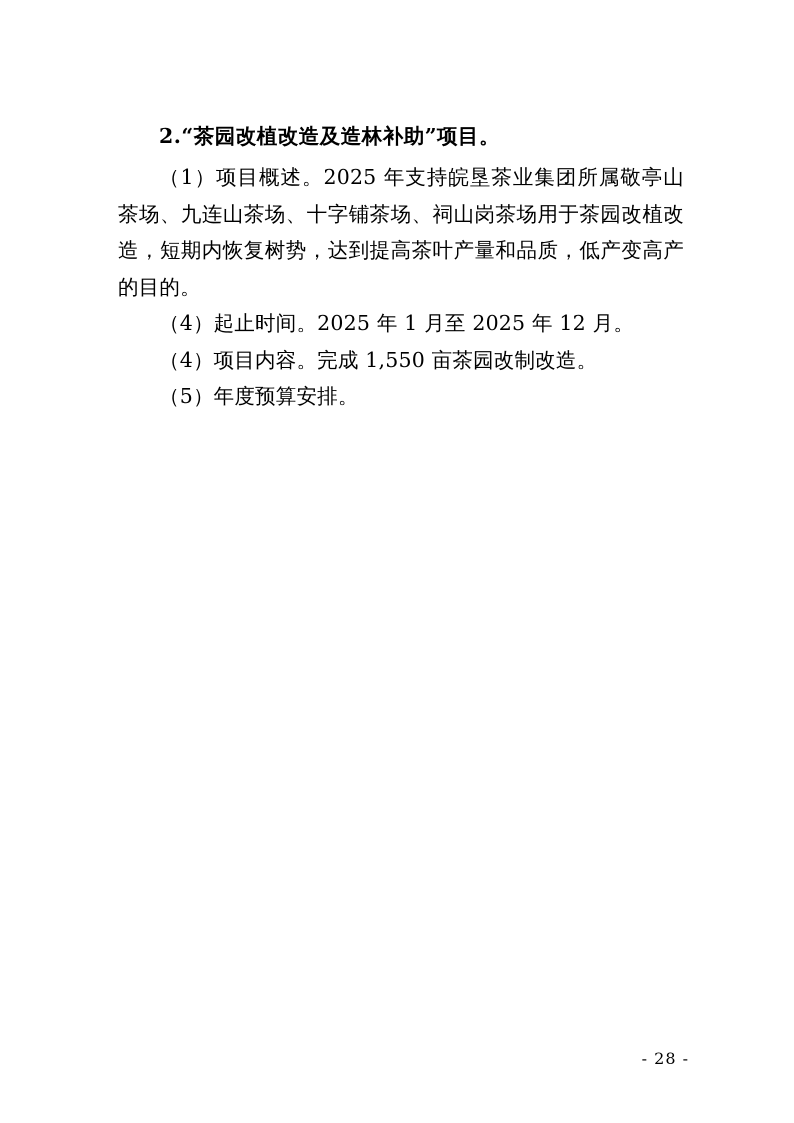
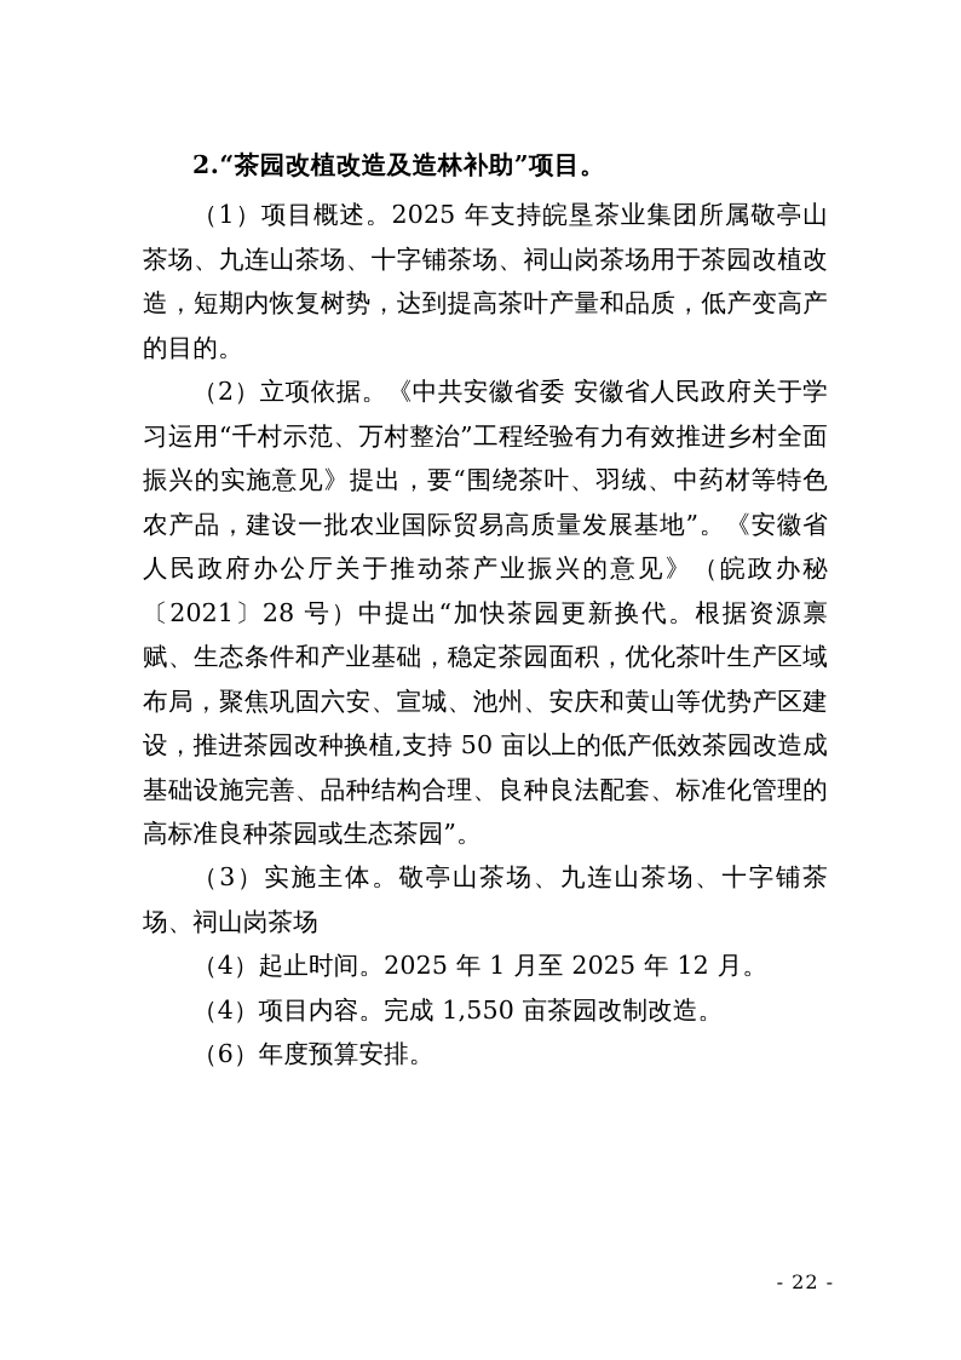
  2.“茶园改植改造及造林补助”项目。
  （1）项目概述。2025 年支持皖垦茶业集团所属敬亭山茶场、九连山茶场、十字铺茶场、祠山岗茶场用于茶园改植改造，短期内恢复树势，达到提高茶叶产量和品质，低产变高产的目的。
+ （2）立项依据。《中共安徽省委 安徽省人民政府关于学习运用“千村示范、万村整治”工程经验有力有效推进乡村全面振兴的实施意见》提出，要“围绕茶叶、羽绒、中药材等特色农产品，建设一批农业国际贸易高质量发展基地”。《安徽省人民政府办公厅关于推动茶产业振兴的意见》（皖政办秘〔2021〕28 号）中提出“加快茶园更新换代。根据资源禀赋、生态条件和产业基础，稳定茶园面积，优化茶叶生产区域布局，聚焦巩固六安、宣城、池州、安庆和黄山等优势产区建设，推进茶园改种换植,支持 50 亩以上的低产低效茶园改造成基础设施完善、品种结构合理、良种良法配套、标准化管理的高标准良种茶园或生态茶园”。
+ （3）实施主体。敬亭山茶场、九连山茶场、十字铺茶场、祠山岗茶场
  （4）起止时间。2025 年 1 月至 2025 年 12 月。
  （4）项目内容。完成 1,550 亩茶园改制改造。
- （5）年度预算安排。
+ （6）年度预算安排。
- - 28 -
+ - 22 -
